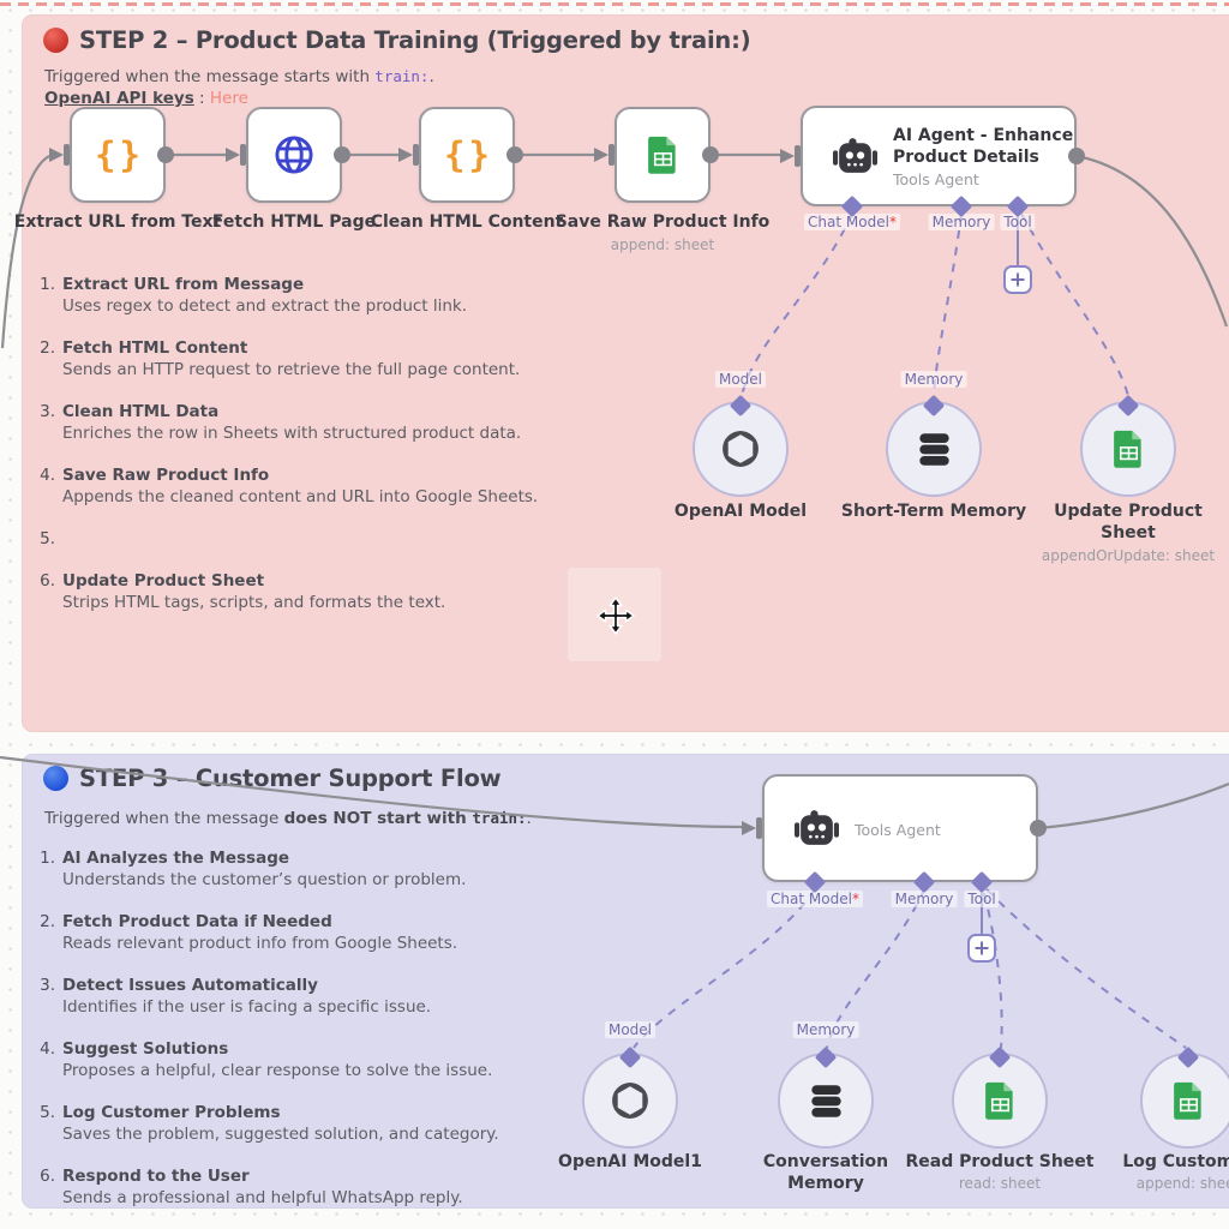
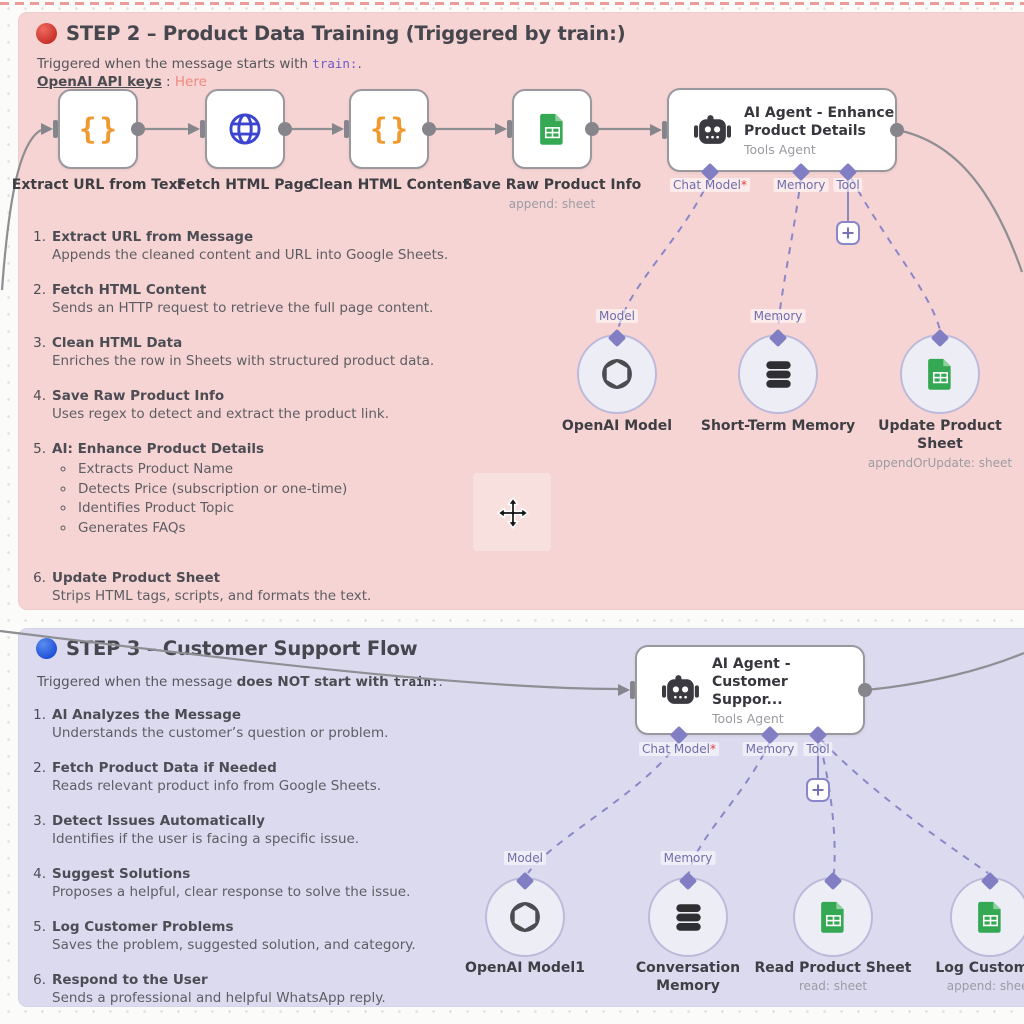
  STEP 2 – Product Data Training (Triggered by train:)
  Triggered when the message starts with train:.
  OpenAI API keys : Here
  1.
  Extract URL from Message
- Uses regex to detect and extract the product link.
+ Appends the cleaned content and URL into Google Sheets.
  2.
  Fetch HTML Content
  Sends an HTTP request to retrieve the full page content.
  3.
  Clean HTML Data
  Enriches the row in Sheets with structured product data.
  4.
  Save Raw Product Info
- Appends the cleaned content and URL into Google Sheets.
+ Uses regex to detect and extract the product link.
  5.
+ AI: Enhance Product Details
+ Extracts Product Name
+ Detects Price (subscription or one-time)
+ Identifies Product Topic
+ Generates FAQs
  6.
  Update Product Sheet
  Strips HTML tags, scripts, and formats the text.
  STEP 3 Customer Support Flow
  Triggered when the message does NOT start with train:.
  1.
  AI Analyzes the Message
  Understands the customer’s question or problem.
  2.
  Fetch Product Data if Needed
  Reads relevant product info from Google Sheets.
  3.
  Detect Issues Automatically
  Identifies if the user is facing a specific issue.
  4.
  Suggest Solutions
  Proposes a helpful, clear response to solve the issue.
  5.
  Log Customer Problems
  Saves the problem, suggested solution, and category.
  6.
  Respond to the User
  Sends a professional and helpful WhatsApp reply.
  {}
  {}
  Extract URL from Text
  Fetch HTML Page
  Clean HTML Content
  Save Raw Product Info
  append: sheet
  AI Agent - Enhance
  Product Details
  Tools Agent
  Chat Model*
  Memory
  Tool
  Model
  Memory
  OpenAI Model
  Short-Term Memory
  Update Product Sheet
  appendOrUpdate: sheet
+ AI Agent -
+ Customer Suppor...
  Tools Agent
  Chat Model*
  Memory
  Tool
  Model
  Memory
  OpenAI Model1
  Conversation Memory
  Read Product Sheet
  read: sheet
  Log Custom
  append: she
